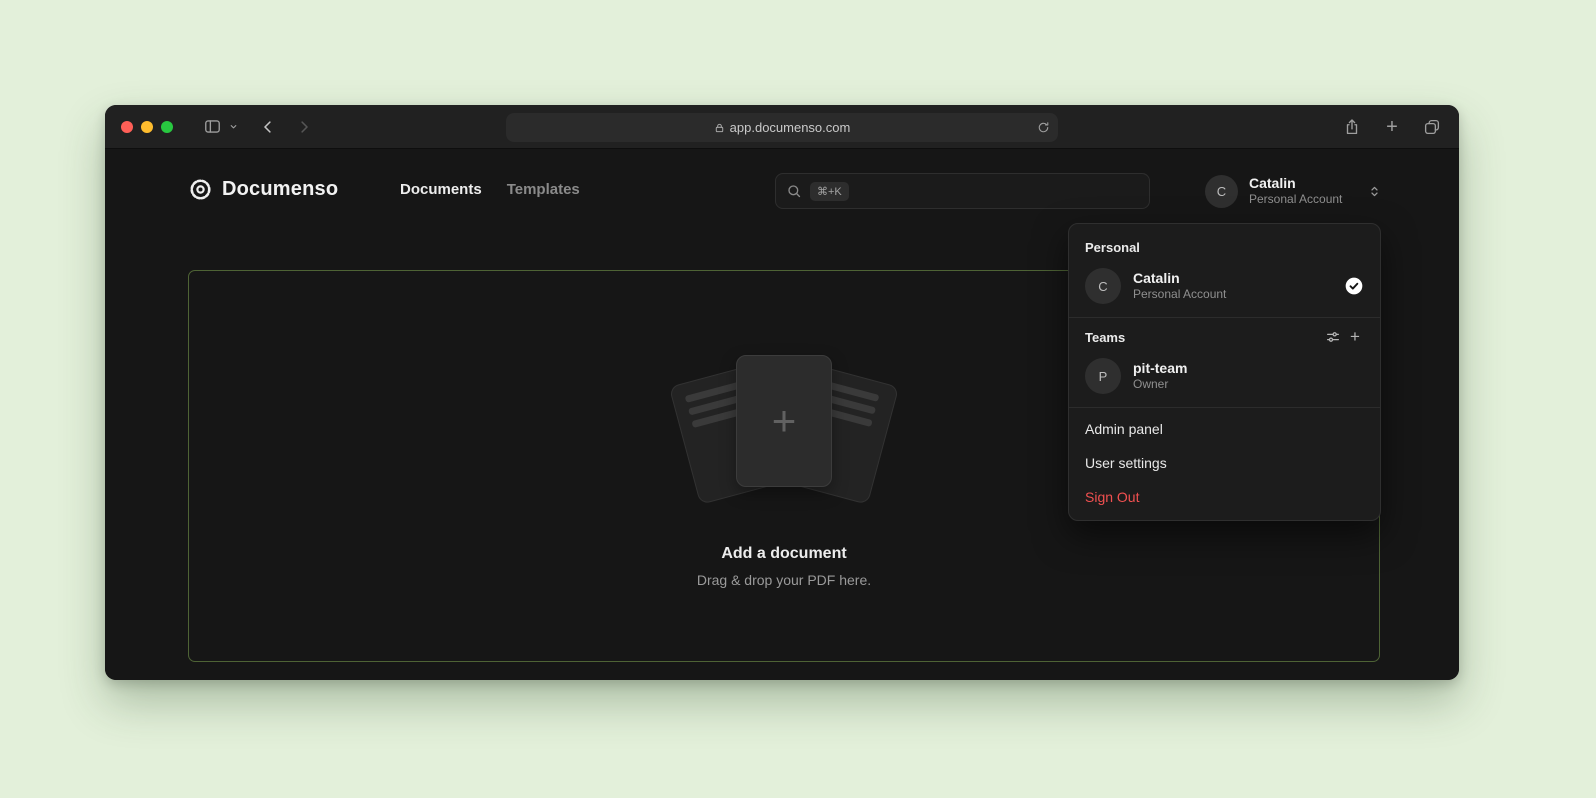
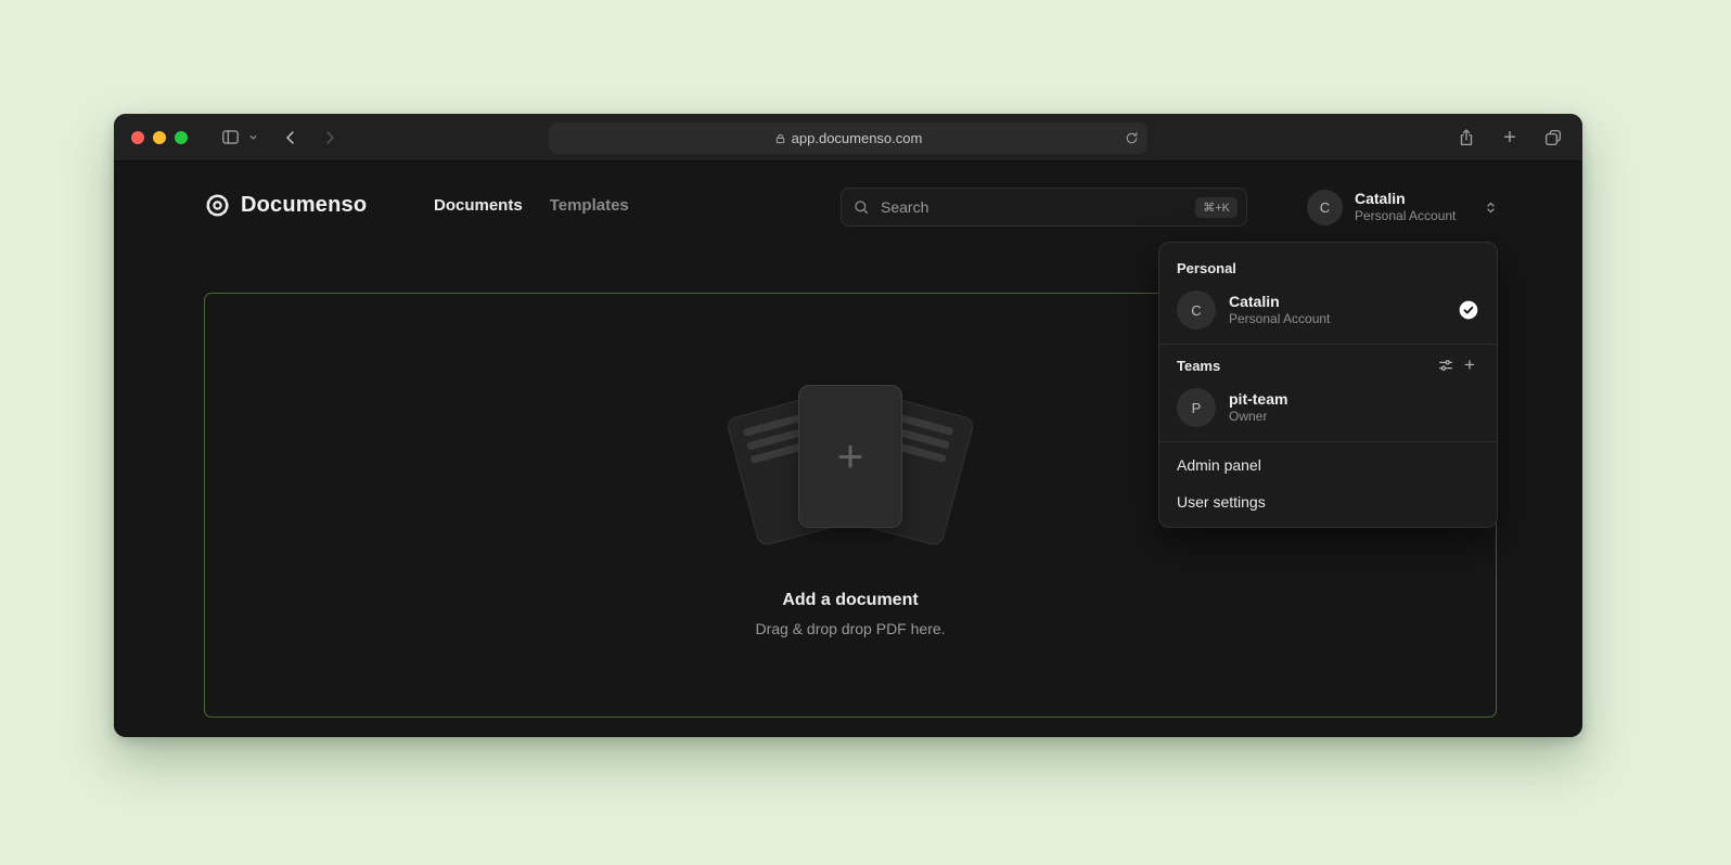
  app.documenso.com
  +
  Documenso
  Documents
  Templates
+ Search
  ⌘+K
  C
  Catalin
  Personal Account
  +
  Add a document
- Drag & drop your PDF here.
+ Drag & drop drop PDF here.
  Personal
  C
  Catalin
  Personal Account
  Teams
  +
  P
  pit-team
  Owner
  Admin panel
  User settings
- Sign Out
